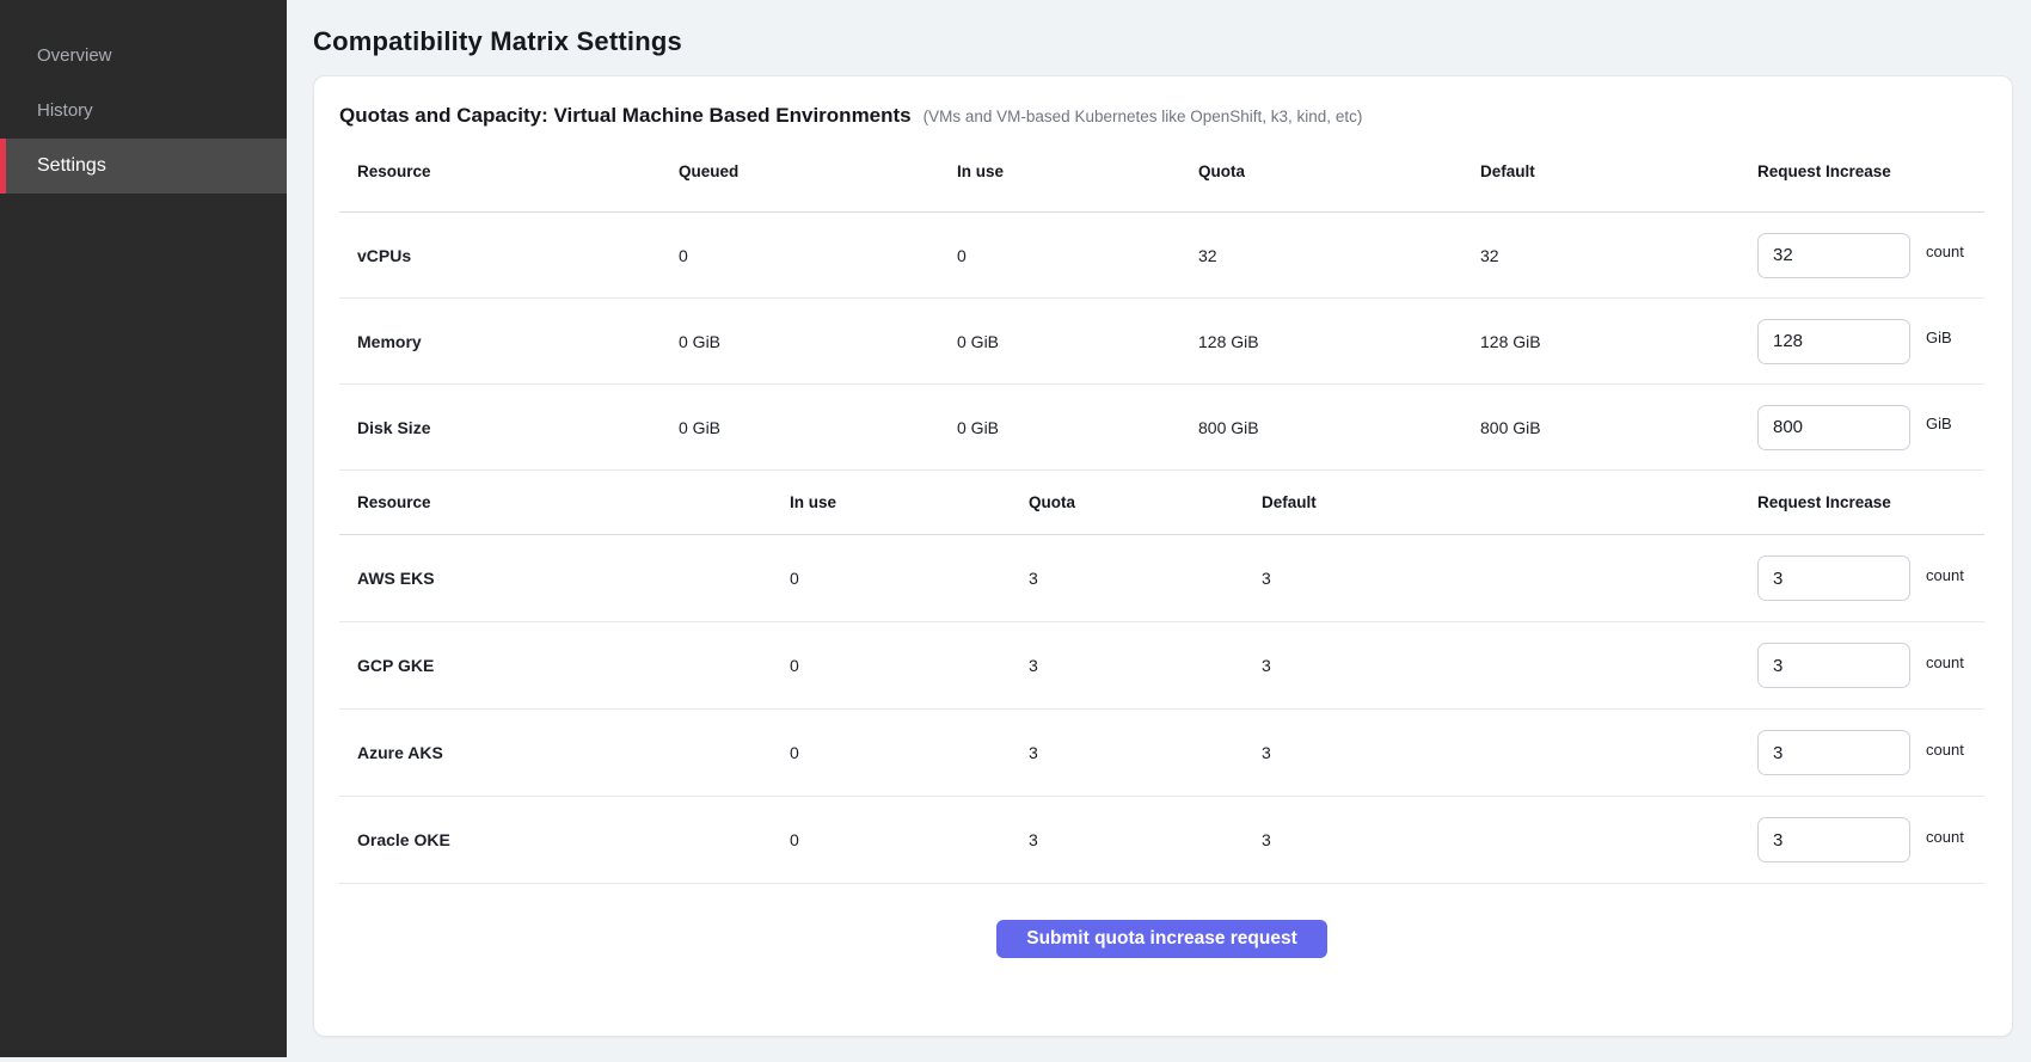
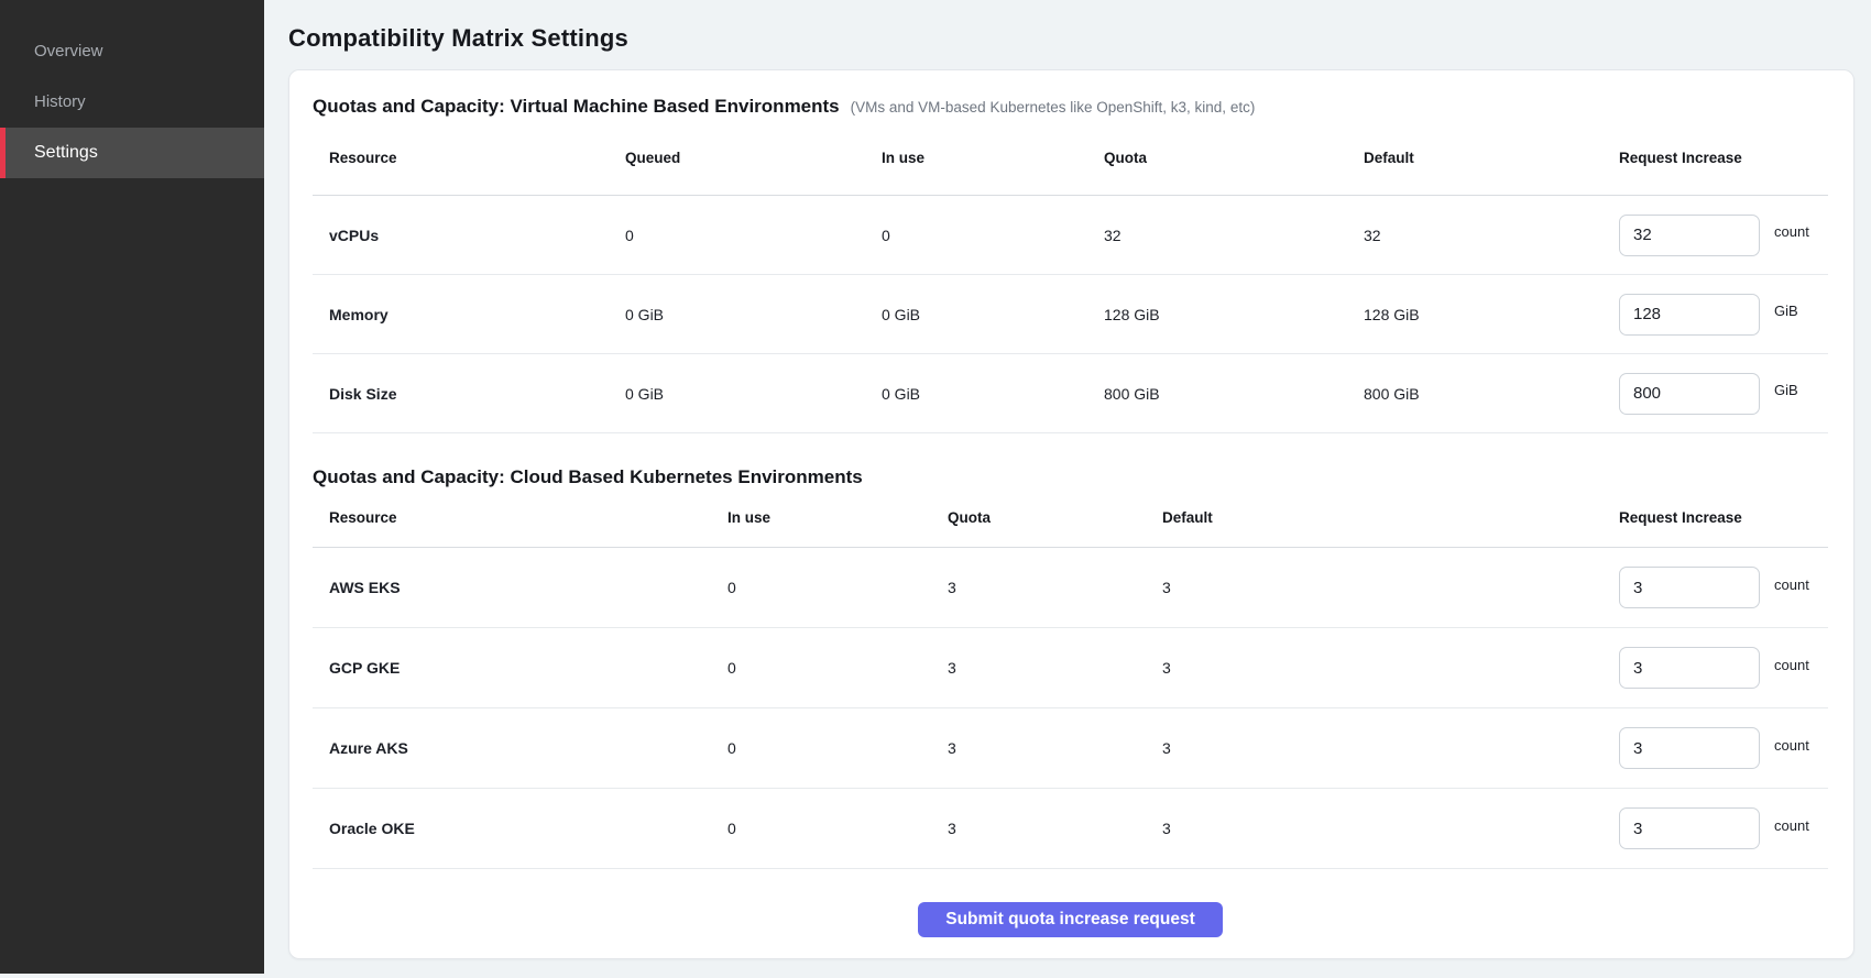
  Overview
  History
  Settings
  Compatibility Matrix Settings
  Quotas and Capacity: Virtual Machine Based Environments
  (VMs and VM-based Kubernetes like OpenShift, k3, kind, etc)
  Resource
  Queued
  In use
  Quota
  Default
  Request Increase
  vCPUs
  0
  0
  32
  32
  32
  count
  Memory
  0 GiB
  0 GiB
  128 GiB
  128 GiB
  128
  GiB
  Disk Size
  0 GiB
  0 GiB
  800 GiB
  800 GiB
  800
  GiB
+ Quotas and Capacity: Cloud Based Kubernetes Environments
  Resource
  In use
  Quota
  Default
  Request Increase
  AWS EKS
  0
  3
  3
  3
  count
  GCP GKE
  0
  3
  3
  3
  count
  Azure AKS
  0
  3
  3
  3
  count
  Oracle OKE
  0
  3
  3
  3
  count
  Submit quota increase request
